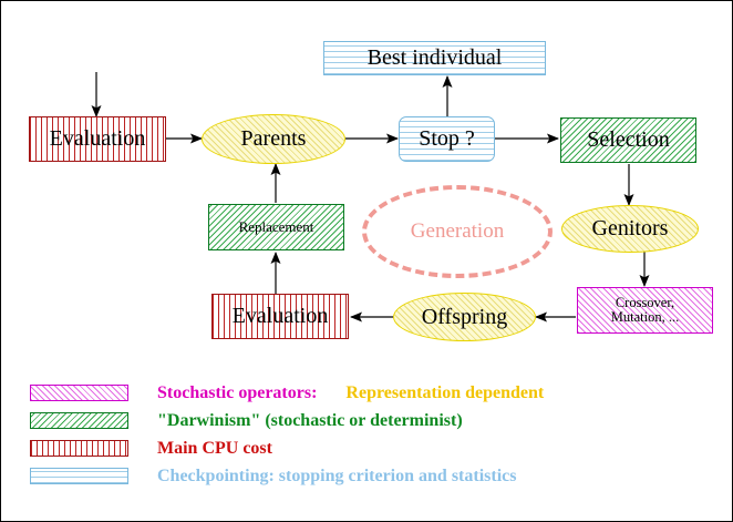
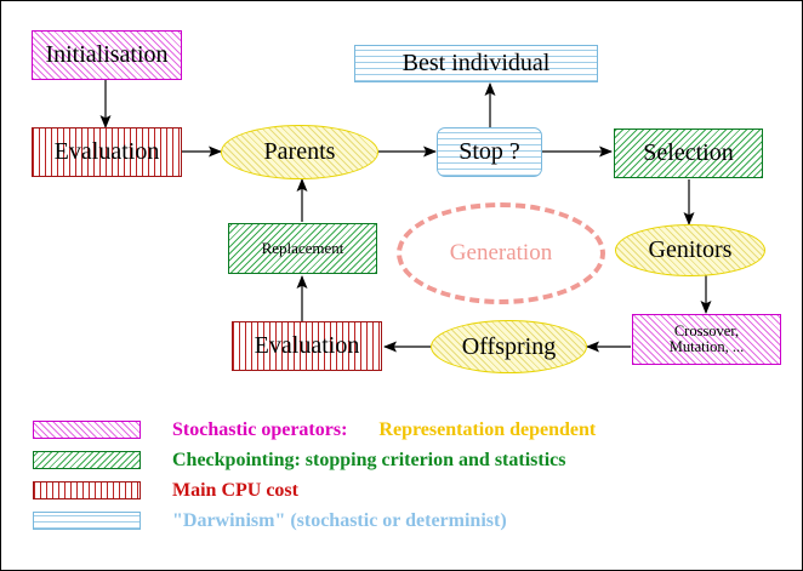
+ Initialisation
  Evaluation
  Parents
  Best individual
  Stop ?
  Selection
  Genitors
  Crossover,
  Mutation, ...
  Offspring
  Evaluation
  Replacement
  Generation
  Stochastic operators:
  Representation dependent
- "Darwinism" (stochastic or determinist)
+ Checkpointing: stopping criterion and statistics
  Main CPU cost
- Checkpointing: stopping criterion and statistics
+ "Darwinism" (stochastic or determinist)
